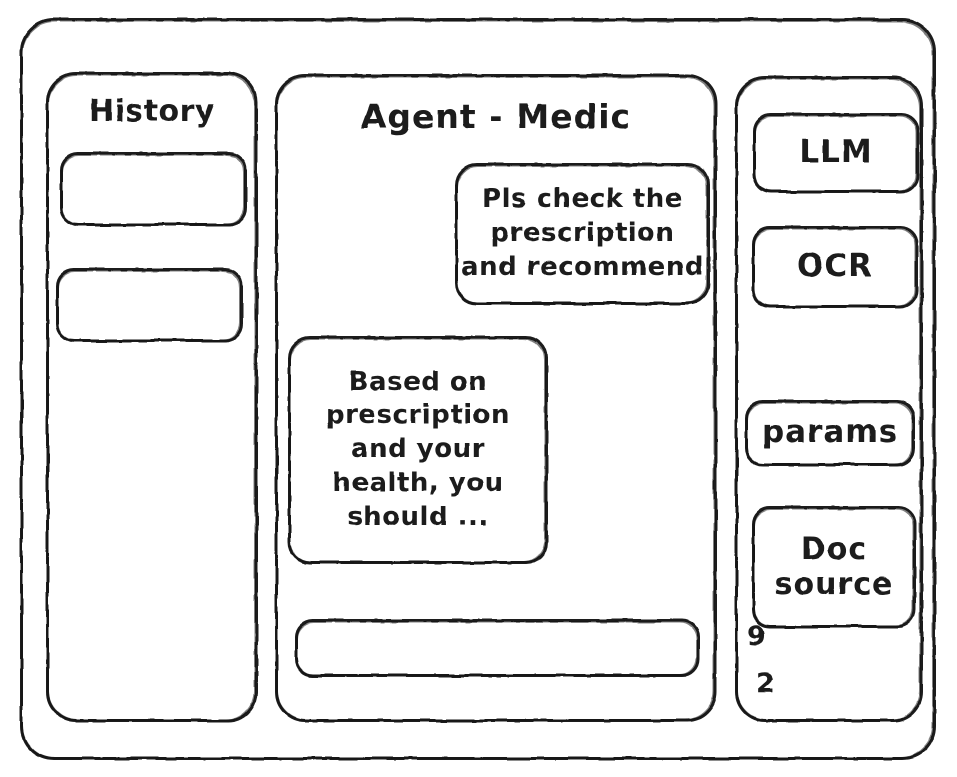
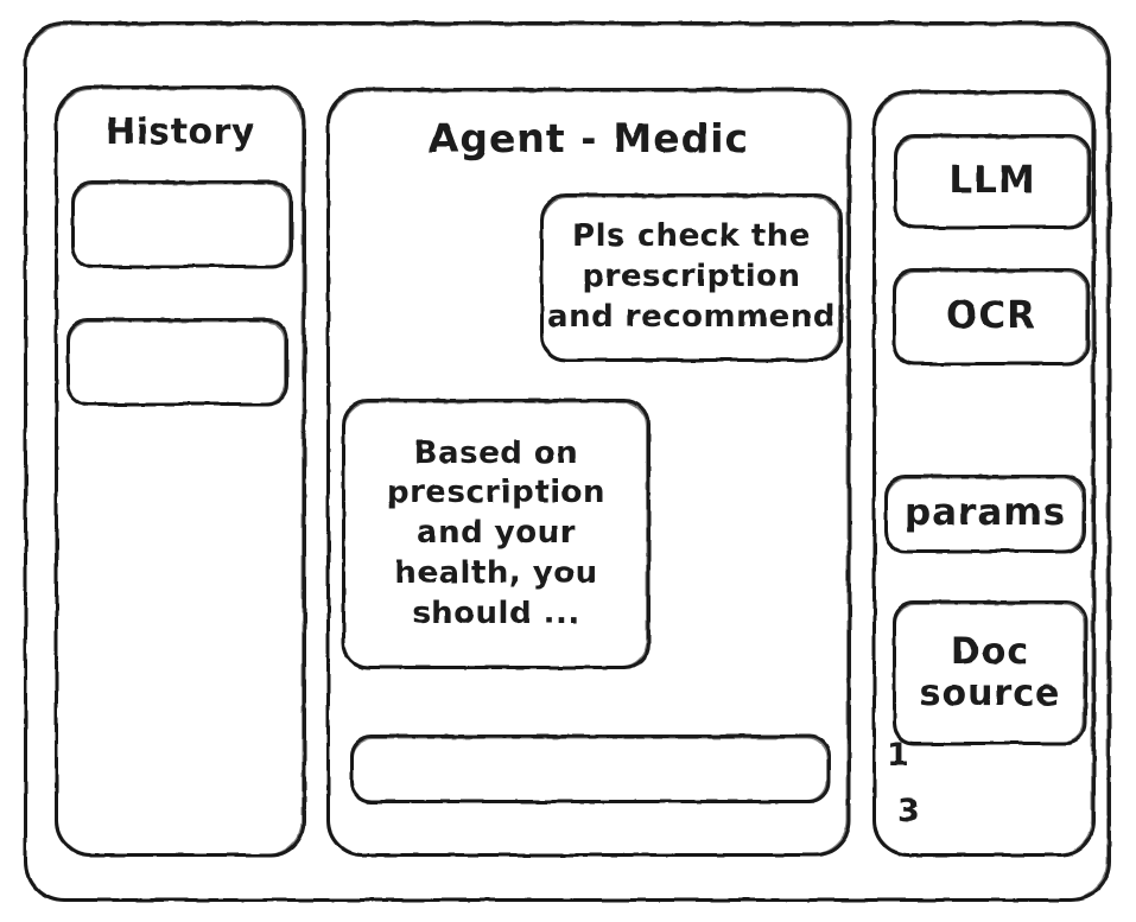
  History
  Agent - Medic
  Pls check the
  prescription
  and recommend
  Based on
  prescription
  and your
  health, you
  should ...
  LLM
  OCR
  params
  Doc
  source
- 9
+ 1
- 2
+ 3
